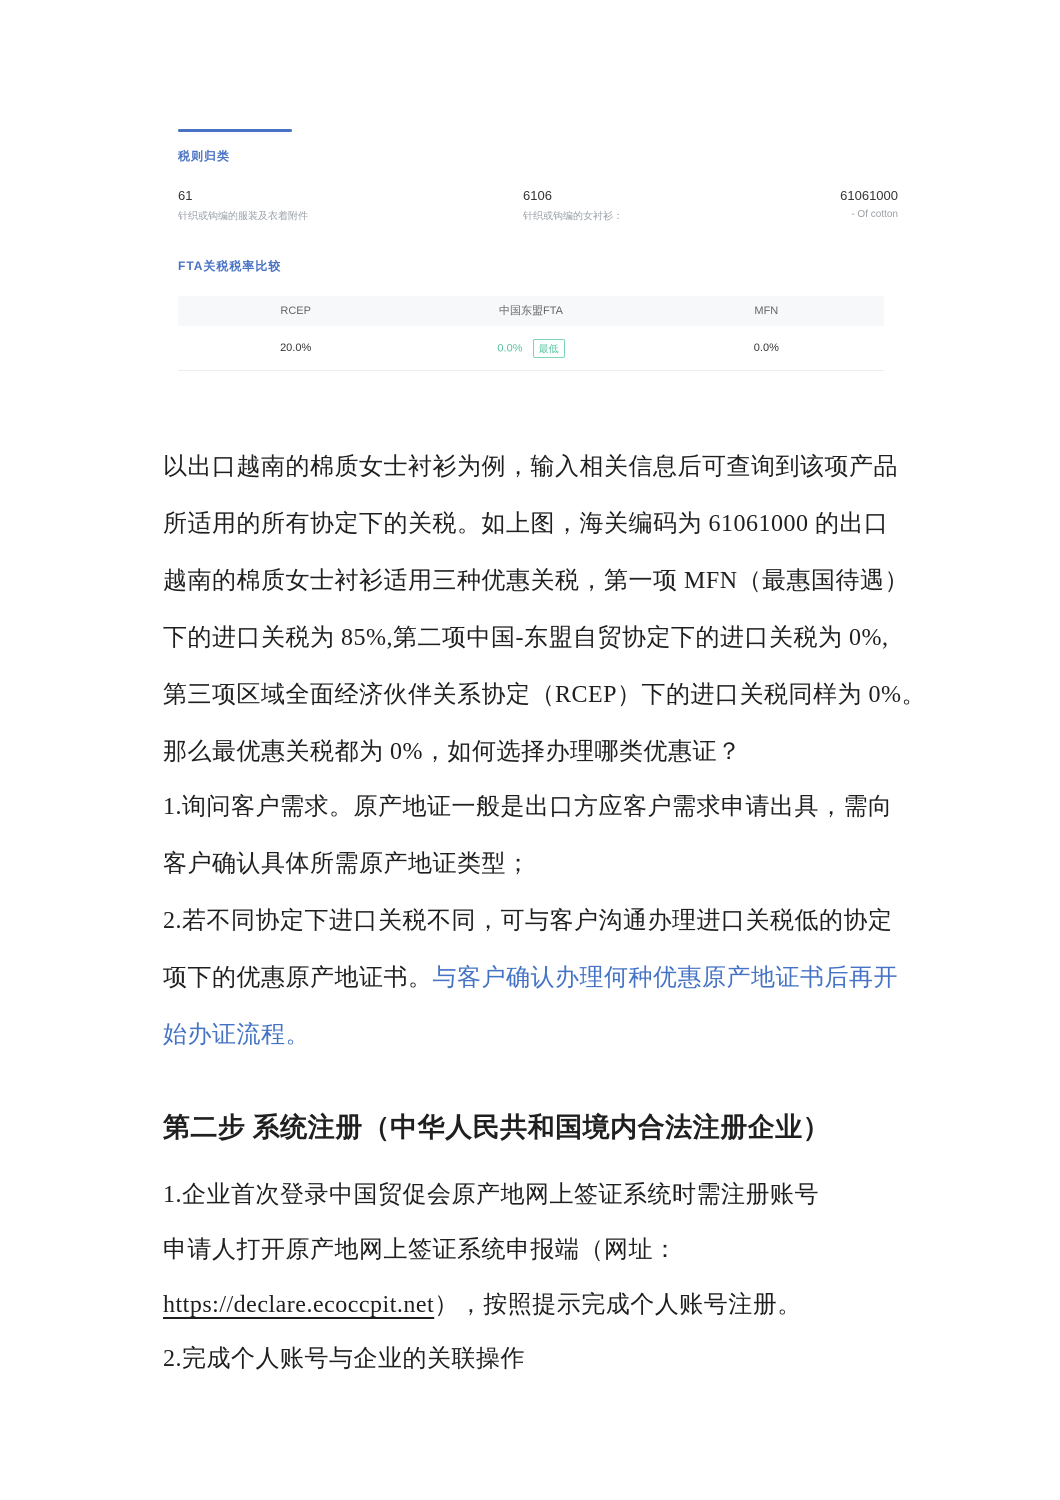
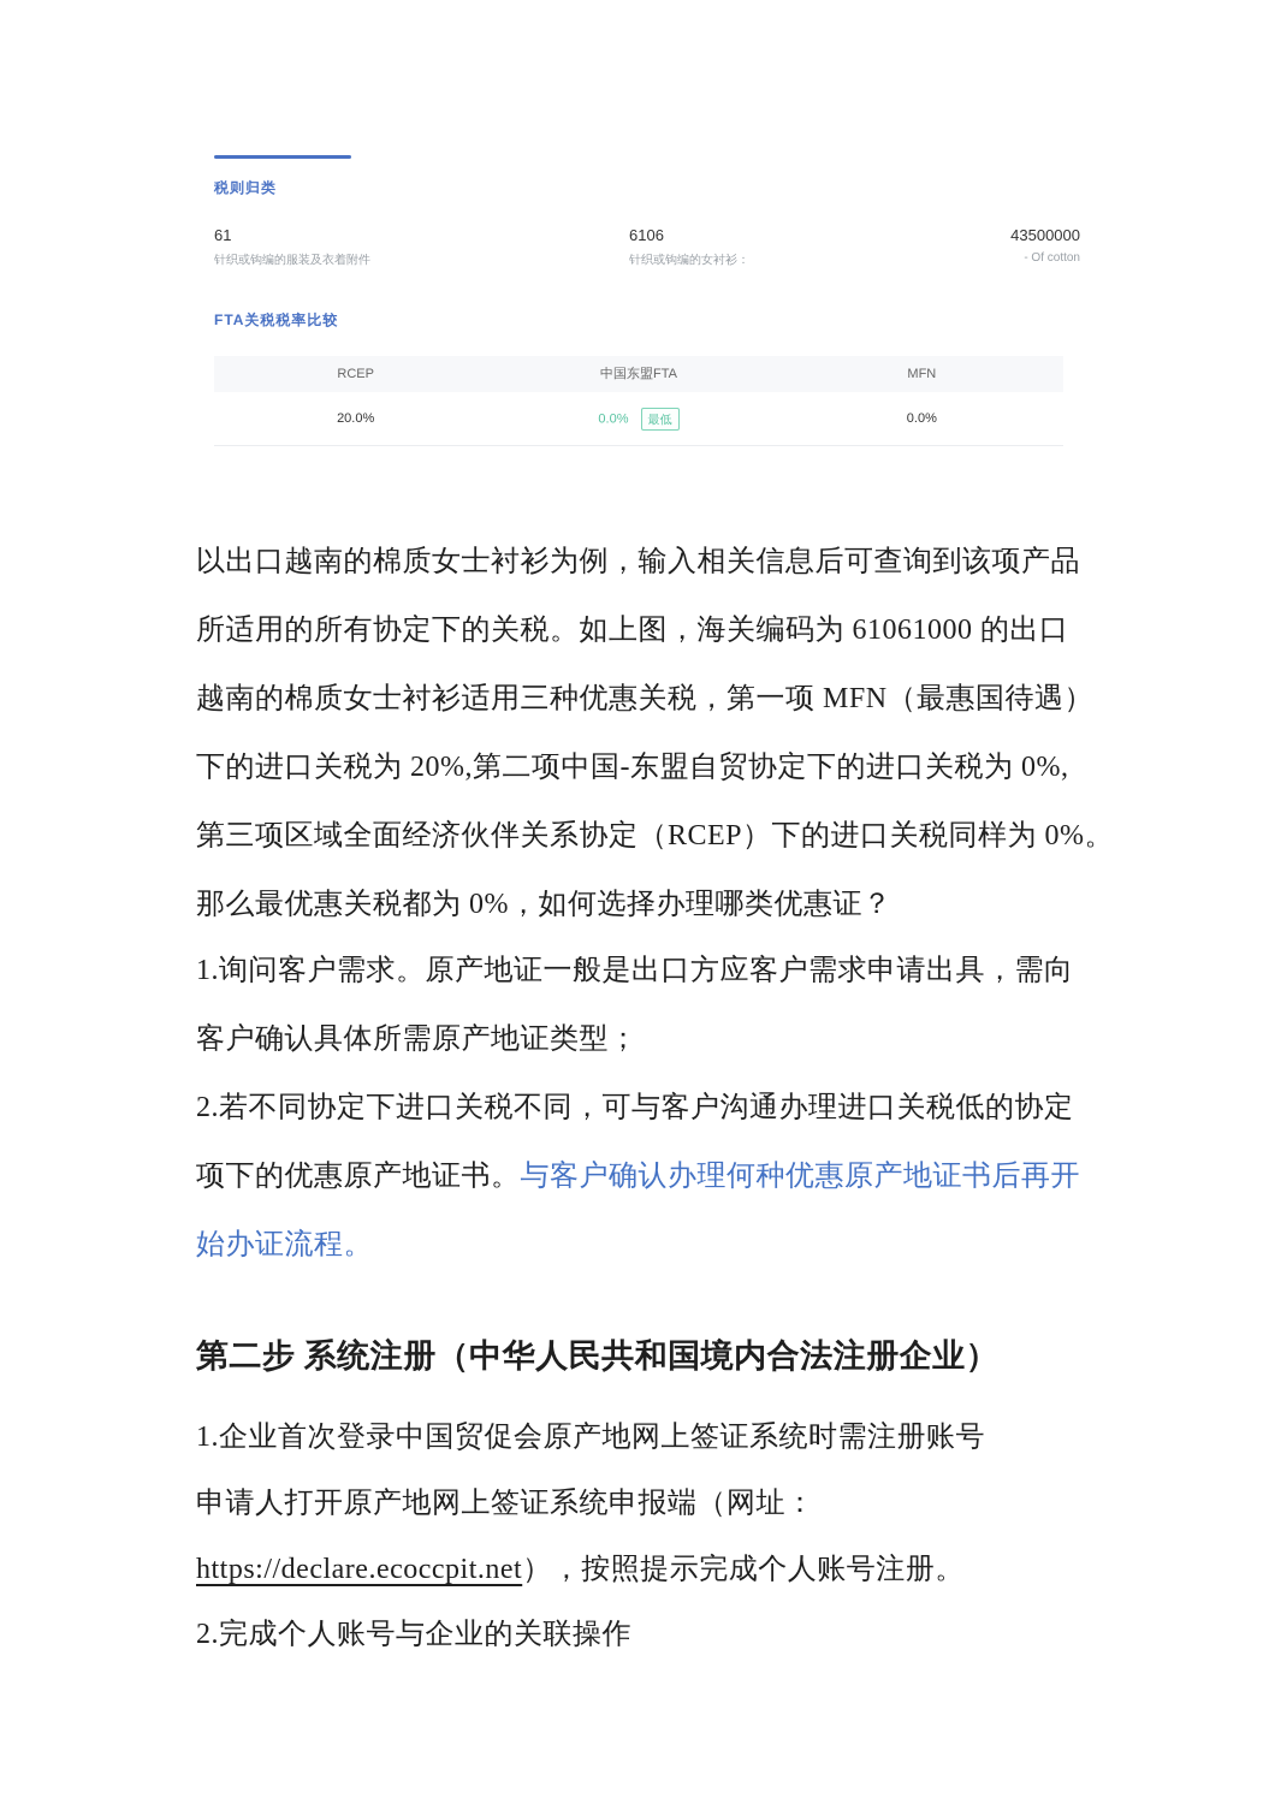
  税则归类
  61
  针织或钩编的服装及衣着附件
  6106
  针织或钩编的女衬衫：
- 61061000
+ 43500000
  - Of cotton
  FTA关税税率比较
  RCEP
  中国东盟FTA
  MFN
  20.0%
  0.0% 最低
  0.0%
  以出口越南的棉质女士衬衫为例，输入相关信息后可查询到该项产品
  所适用的所有协定下的关税。如上图，海关编码为 61061000 的出口
  越南的棉质女士衬衫适用三种优惠关税，第一项 MFN（最惠国待遇）
- 下的进口关税为 85%,第二项中国-东盟自贸协定下的进口关税为 0%,
+ 下的进口关税为 20%,第二项中国-东盟自贸协定下的进口关税为 0%,
  第三项区域全面经济伙伴关系协定（RCEP）下的进口关税同样为 0%。
  那么最优惠关税都为 0%，如何选择办理哪类优惠证？
  1.询问客户需求。原产地证一般是出口方应客户需求申请出具，需向
  客户确认具体所需原产地证类型；
  2.若不同协定下进口关税不同，可与客户沟通办理进口关税低的协定
  项下的优惠原产地证书。与客户确认办理何种优惠原产地证书后再开
  始办证流程。
  第二步 系统注册（中华人民共和国境内合法注册企业）
  1.企业首次登录中国贸促会原产地网上签证系统时需注册账号
  申请人打开原产地网上签证系统申报端（网址：
  https://declare.ecoccpit.net），按照提示完成个人账号注册。
  2.完成个人账号与企业的关联操作
